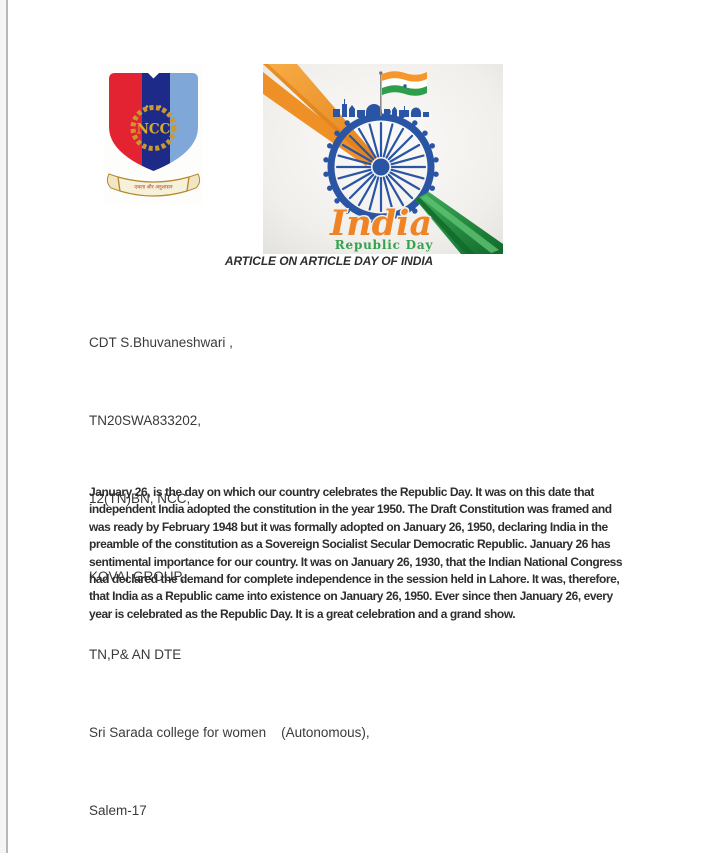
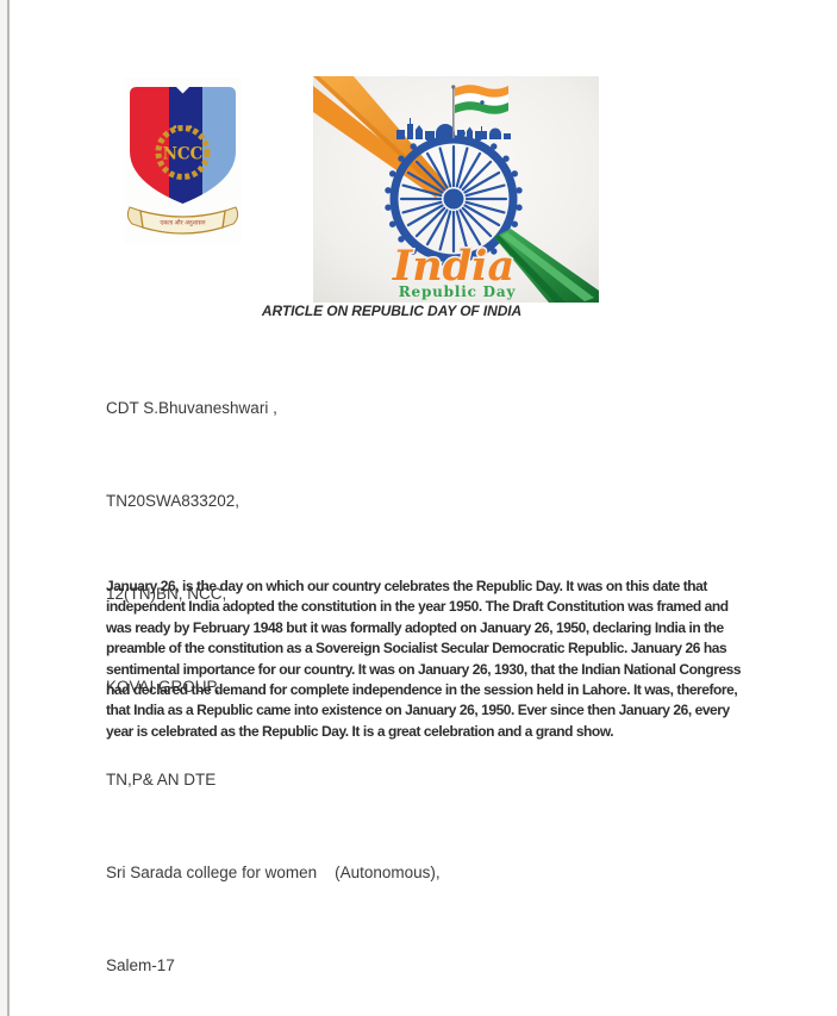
  NCC
  India
  Republic Day
- ARTICLE ON ARTICLE DAY OF INDIA
+ ARTICLE ON REPUBLIC DAY OF INDIA
  CDT S.Bhuvaneshwari ,
  TN20SWA833202,
  12(TN)BN, NCC,
  KOVAI GROUP,
  TN,P& AN DTE
  Sri Sarada college for women (Autonomous),
  Salem-17
  January 26, is the day on which our country celebrates the Republic Day. It was on this date that independent India adopted the constitution in the year 1950. The Draft Constitution was framed and was ready by February 1948 but it was formally adopted on January 26, 1950, declaring India in the preamble of the constitution as a Sovereign Socialist Secular Democratic Republic. January 26 has sentimental importance for our country. It was on January 26, 1930, that the Indian National Congress had declared the demand for complete independence in the session held in Lahore. It was, therefore, that India as a Republic came into existence on January 26, 1950. Ever since then January 26, every year is celebrated as the Republic Day. It is a great celebration and a grand show.
